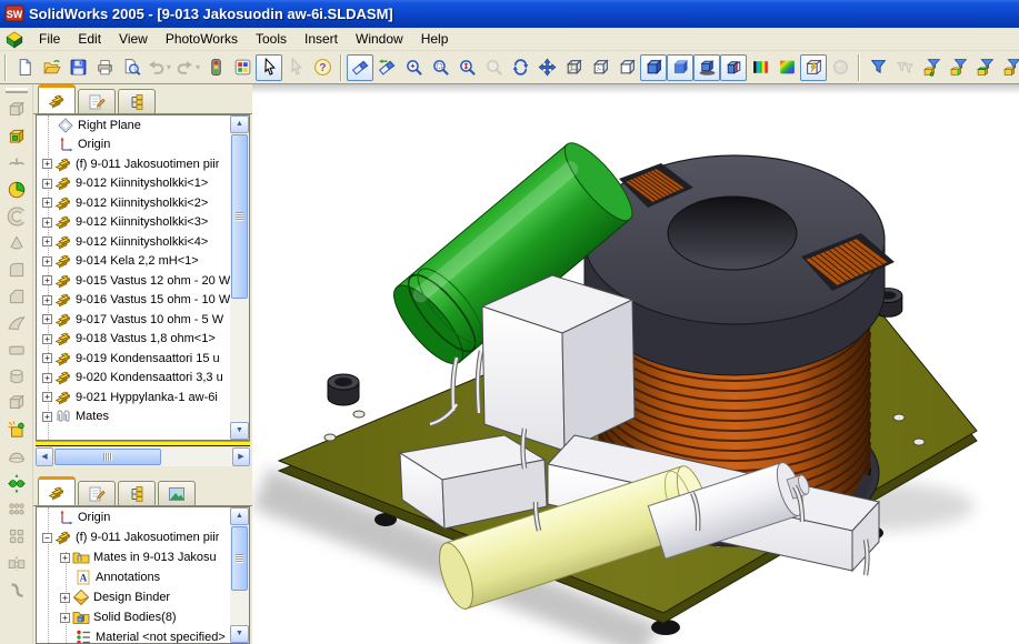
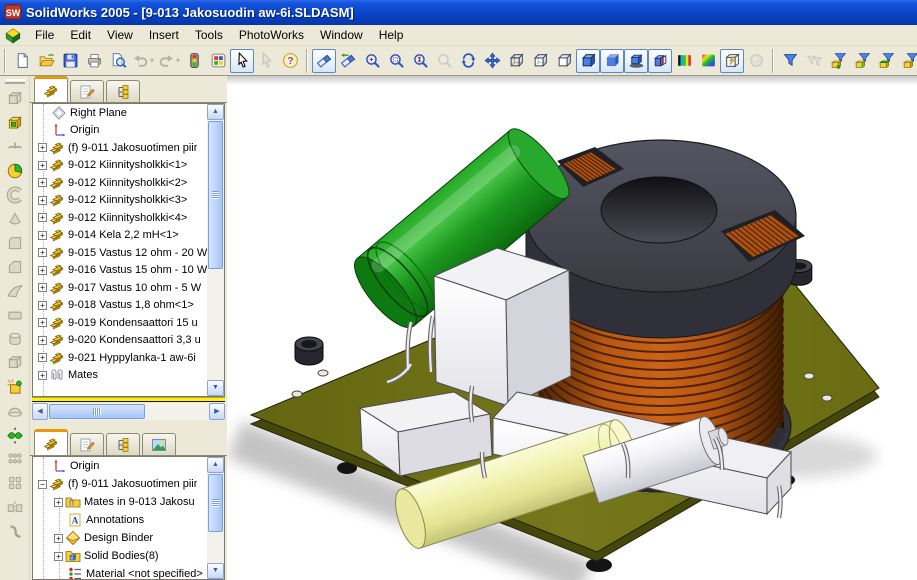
  SW
  SolidWorks 2005 - [9-013 Jakosuodin aw-6i.SLDASM]
  File
  Edit
  View
- PhotoWorks
+ Insert
  Tools
- Insert
+ PhotoWorks
  Window
  Help
  ▾
  ▾
  Right Plane
  Origin
  +
  (f) 9-011 Jakosuotimen piir
  +
  9-012 Kiinnitysholkki<1>
  +
  9-012 Kiinnitysholkki<2>
  +
  9-012 Kiinnitysholkki<3>
  +
  9-012 Kiinnitysholkki<4>
  +
  9-014 Kela 2,2 mH<1>
  +
  9-015 Vastus 12 ohm - 20 W
  +
  9-016 Vastus 15 ohm - 10 W
  +
  9-017 Vastus 10 ohm - 5 W
  +
  9-018 Vastus 1,8 ohm<1>
  +
  9-019 Kondensaattori 15 u
  +
  9-020 Kondensaattori 3,3 u
  +
  9-021 Hyppylanka-1 aw-6i
  +
  Mates
  Origin
  −
  (f) 9-011 Jakosuotimen piir
  +
  Mates in 9-013 Jakosu
  Annotations
  +
  Design Binder
  +
  Solid Bodies(8)
  Material <not specified>
